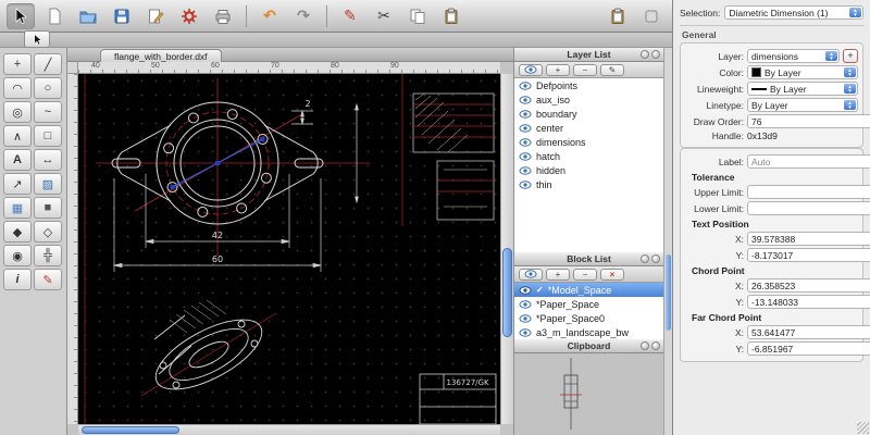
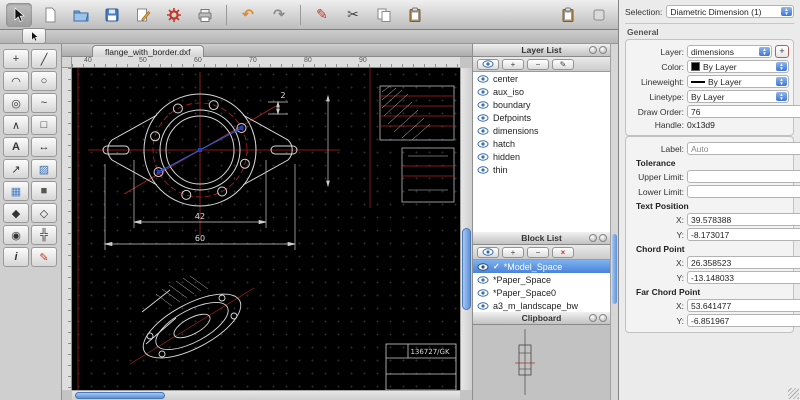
  ↶
  ↷
  ✎
  ✂
  +
  ╱
  ◠
  ○
  ◎
  ~
  ∧
  □
  A
  ↔
  ↗
  ▨
  ▦
  ■
  ◆
  ◇
  ◉
  ╬
  i
  ✎
  flange_with_border.dxf
  42
  60
  2
  136727/GK
  Layer List
  +
  −
  ✎
- Defpoints
+ center
  aux_iso
  boundary
- center
+ Defpoints
  dimensions
  hatch
  hidden
  thin
  Block List
  +
  −
  ×
  ✓
  *Model_Space
  *Paper_Space
  *Paper_Space0
  a3_m_landscape_bw
  Clipboard
  Selection:
  Diametric Dimension (1)
  General
  Layer:
  dimensions
  +
  Color:
  By Layer
  Lineweight:
  By Layer
  Linetype:
  By Layer
  Draw Order:
  76
  Handle:
  0x13d9
  Label:
  Auto
  Tolerance
  Upper Limit:
  Lower Limit:
  Text Position
  X:
  39.578388
  Y:
  -8.173017
  Chord Point
  X:
  26.358523
  Y:
  -13.148033
  Far Chord Point
  X:
  53.641477
  Y:
  -6.851967
